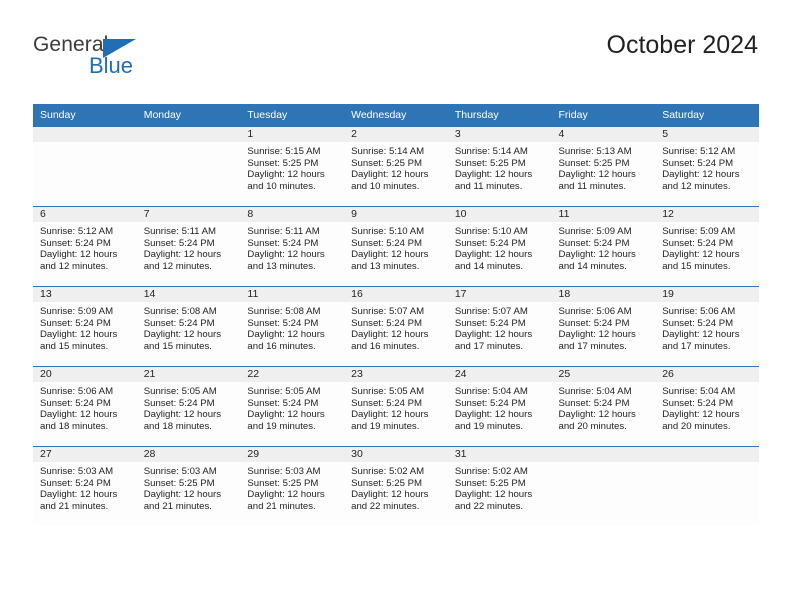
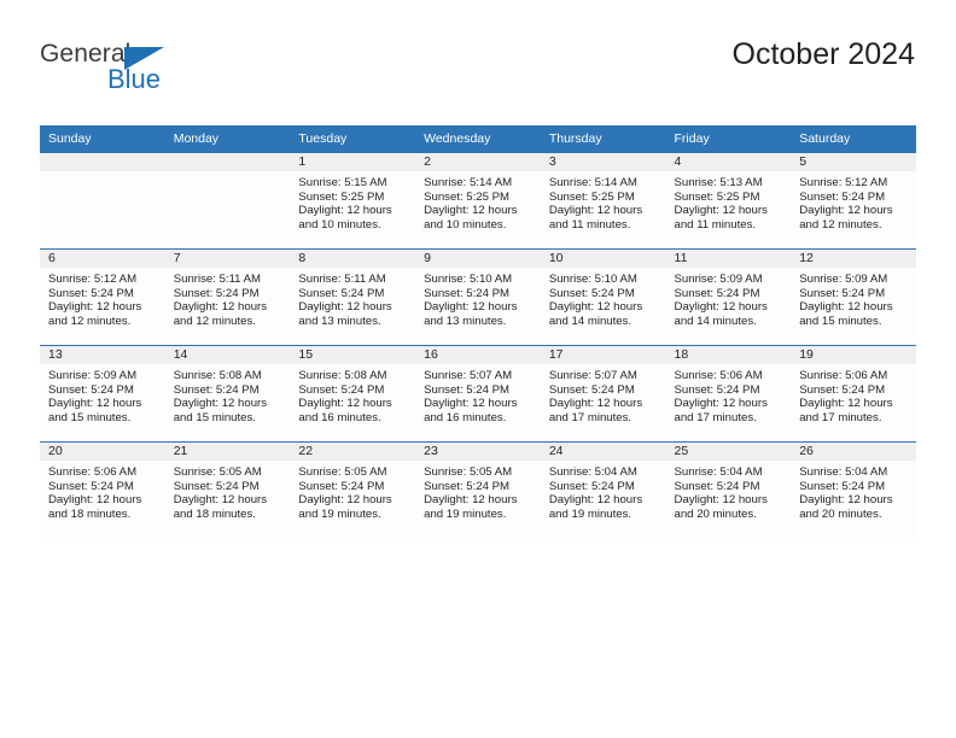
  General
  Blue
  October 2024
  Sunday	Monday	Tuesday	Wednesday	Thursday	Friday	Saturday
  		1Sunrise: 5:15 AMSunset: 5:25 PMDaylight: 12 hoursand 10 minutes.	2Sunrise: 5:14 AMSunset: 5:25 PMDaylight: 12 hoursand 10 minutes.	3Sunrise: 5:14 AMSunset: 5:25 PMDaylight: 12 hoursand 11 minutes.	4Sunrise: 5:13 AMSunset: 5:25 PMDaylight: 12 hoursand 11 minutes.	5Sunrise: 5:12 AMSunset: 5:24 PMDaylight: 12 hoursand 12 minutes.
  6Sunrise: 5:12 AMSunset: 5:24 PMDaylight: 12 hoursand 12 minutes.	7Sunrise: 5:11 AMSunset: 5:24 PMDaylight: 12 hoursand 12 minutes.	8Sunrise: 5:11 AMSunset: 5:24 PMDaylight: 12 hoursand 13 minutes.	9Sunrise: 5:10 AMSunset: 5:24 PMDaylight: 12 hoursand 13 minutes.	10Sunrise: 5:10 AMSunset: 5:24 PMDaylight: 12 hoursand 14 minutes.	11Sunrise: 5:09 AMSunset: 5:24 PMDaylight: 12 hoursand 14 minutes.	12Sunrise: 5:09 AMSunset: 5:24 PMDaylight: 12 hoursand 15 minutes.
- 13Sunrise: 5:09 AMSunset: 5:24 PMDaylight: 12 hoursand 15 minutes.	14Sunrise: 5:08 AMSunset: 5:24 PMDaylight: 12 hoursand 15 minutes.	11Sunrise: 5:08 AMSunset: 5:24 PMDaylight: 12 hoursand 16 minutes.	16Sunrise: 5:07 AMSunset: 5:24 PMDaylight: 12 hoursand 16 minutes.	17Sunrise: 5:07 AMSunset: 5:24 PMDaylight: 12 hoursand 17 minutes.	18Sunrise: 5:06 AMSunset: 5:24 PMDaylight: 12 hoursand 17 minutes.	19Sunrise: 5:06 AMSunset: 5:24 PMDaylight: 12 hoursand 17 minutes.
+ 13Sunrise: 5:09 AMSunset: 5:24 PMDaylight: 12 hoursand 15 minutes.	14Sunrise: 5:08 AMSunset: 5:24 PMDaylight: 12 hoursand 15 minutes.	15Sunrise: 5:08 AMSunset: 5:24 PMDaylight: 12 hoursand 16 minutes.	16Sunrise: 5:07 AMSunset: 5:24 PMDaylight: 12 hoursand 16 minutes.	17Sunrise: 5:07 AMSunset: 5:24 PMDaylight: 12 hoursand 17 minutes.	18Sunrise: 5:06 AMSunset: 5:24 PMDaylight: 12 hoursand 17 minutes.	19Sunrise: 5:06 AMSunset: 5:24 PMDaylight: 12 hoursand 17 minutes.
  20Sunrise: 5:06 AMSunset: 5:24 PMDaylight: 12 hoursand 18 minutes.	21Sunrise: 5:05 AMSunset: 5:24 PMDaylight: 12 hoursand 18 minutes.	22Sunrise: 5:05 AMSunset: 5:24 PMDaylight: 12 hoursand 19 minutes.	23Sunrise: 5:05 AMSunset: 5:24 PMDaylight: 12 hoursand 19 minutes.	24Sunrise: 5:04 AMSunset: 5:24 PMDaylight: 12 hoursand 19 minutes.	25Sunrise: 5:04 AMSunset: 5:24 PMDaylight: 12 hoursand 20 minutes.	26Sunrise: 5:04 AMSunset: 5:24 PMDaylight: 12 hoursand 20 minutes.
- 27Sunrise: 5:03 AMSunset: 5:24 PMDaylight: 12 hoursand 21 minutes.	28Sunrise: 5:03 AMSunset: 5:25 PMDaylight: 12 hoursand 21 minutes.	29Sunrise: 5:03 AMSunset: 5:25 PMDaylight: 12 hoursand 21 minutes.	30Sunrise: 5:02 AMSunset: 5:25 PMDaylight: 12 hoursand 22 minutes.	31Sunrise: 5:02 AMSunset: 5:25 PMDaylight: 12 hoursand 22 minutes.
